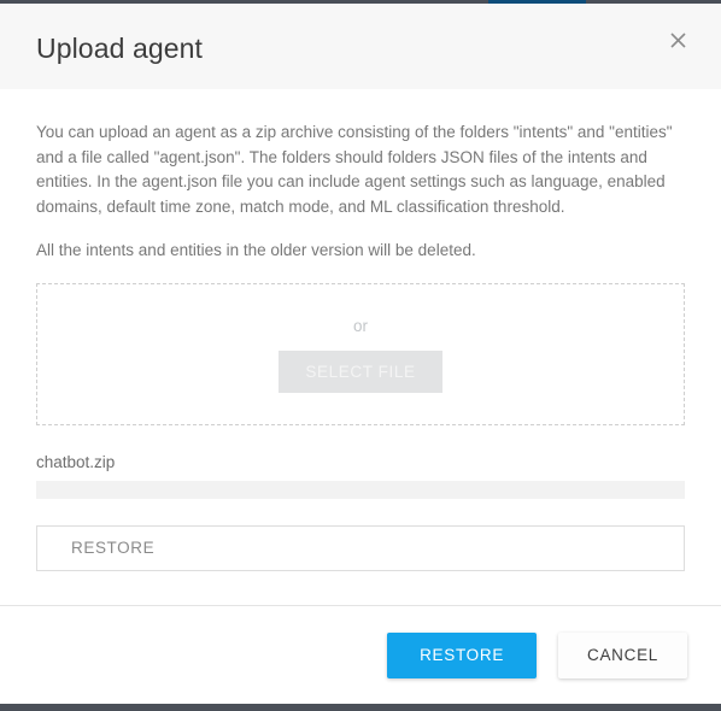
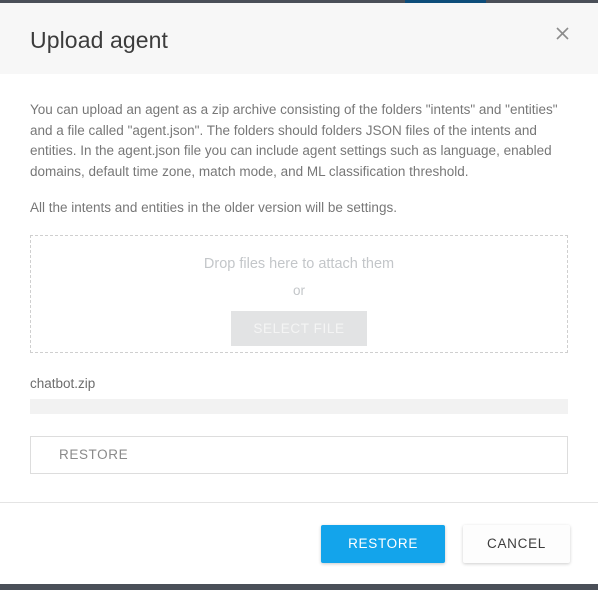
  Upload agent
  You can upload an agent as a zip archive consisting of the folders "intents" and "entities" and a file called "agent.json". The folders should folders JSON files of the intents and entities. In the agent.json file you can include agent settings such as language, enabled domains, default time zone, match mode, and ML classification threshold.
- All the intents and entities in the older version will be deleted.
+ All the intents and entities in the older version will be settings.
+ Drop files here to attach them
  or
  chatbot.zip
  RESTORE
  RESTORE
  CANCEL
